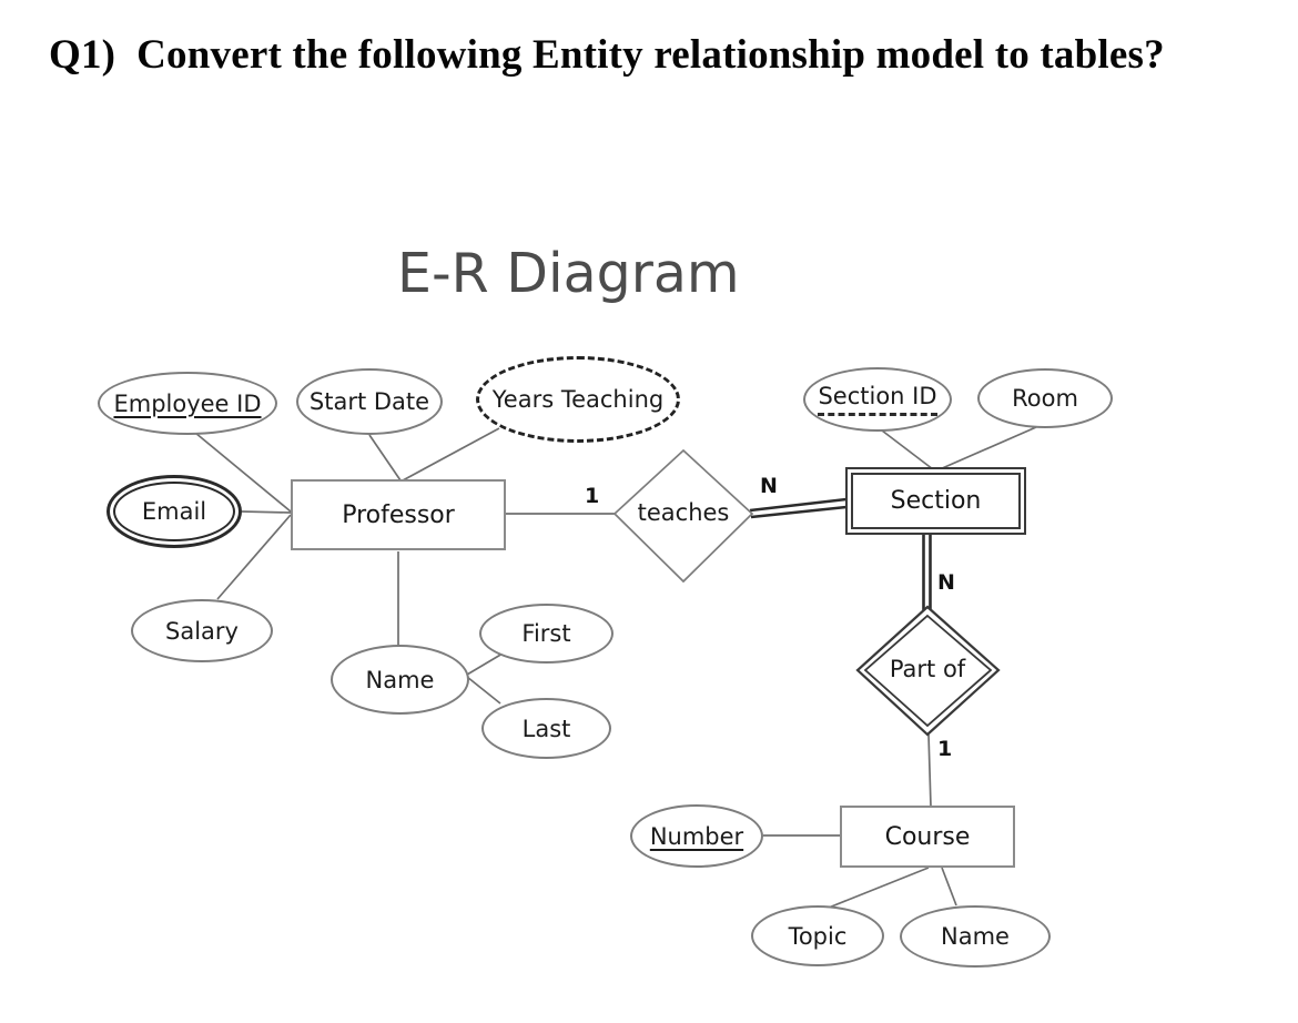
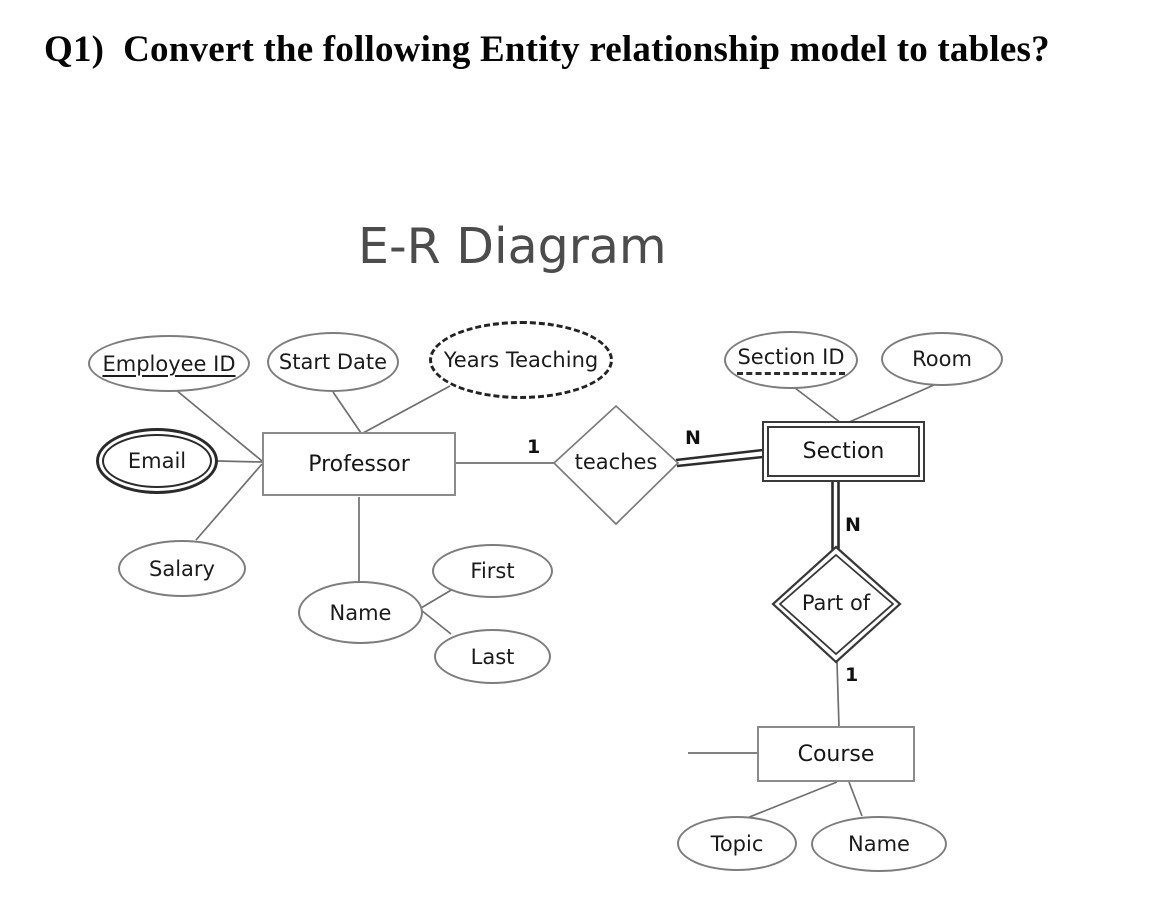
  Q1) Convert the following Entity relationship model to tables?
  E-R Diagram
  Employee ID
  Start Date
  Years Teaching
  Email
  Salary
  Professor
  Name
  First
  Last
  teaches
  1
  N
  Section ID
  Room
  Section
  Part of
  N
  1
- Number
  Course
  Topic
  Name
